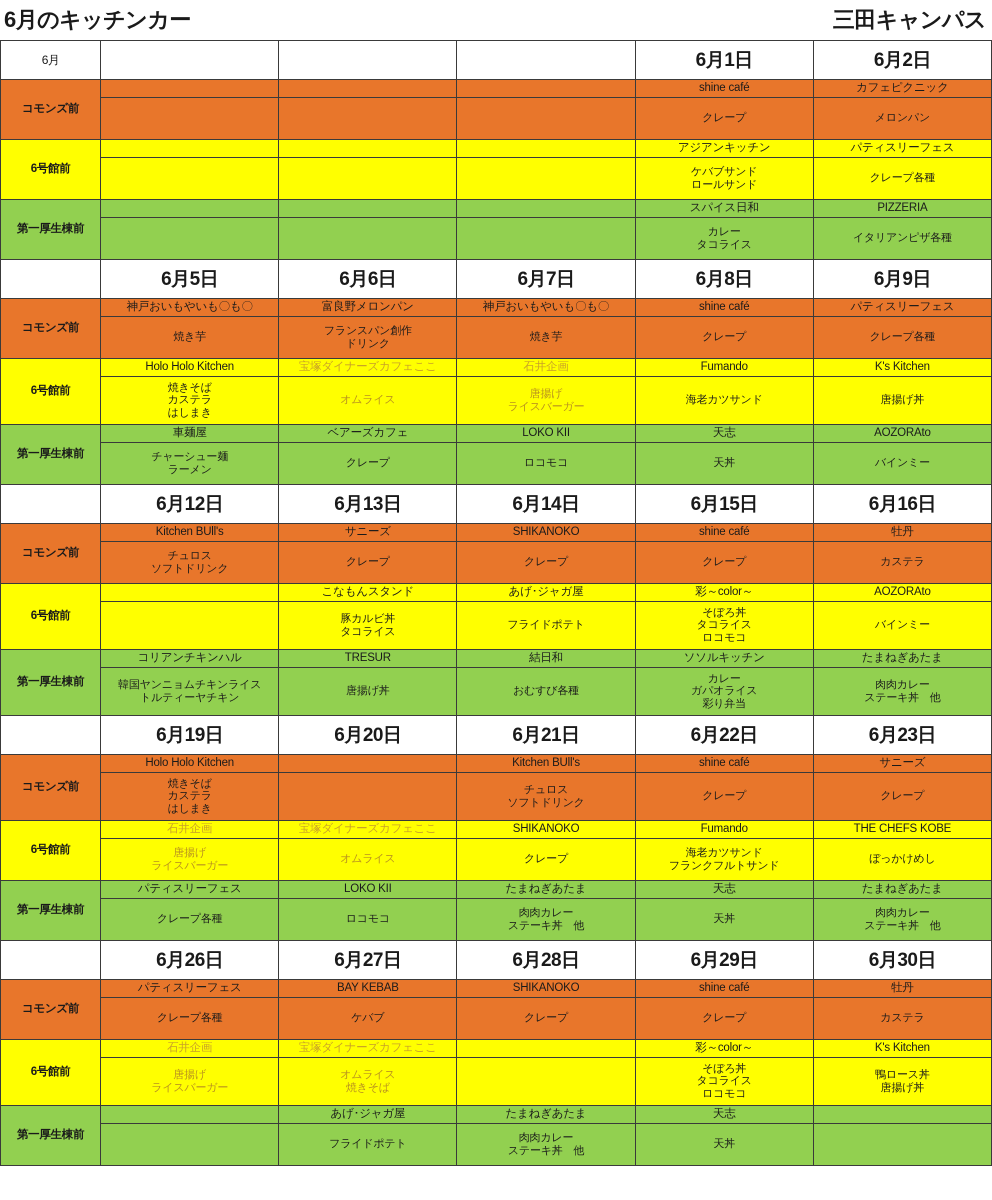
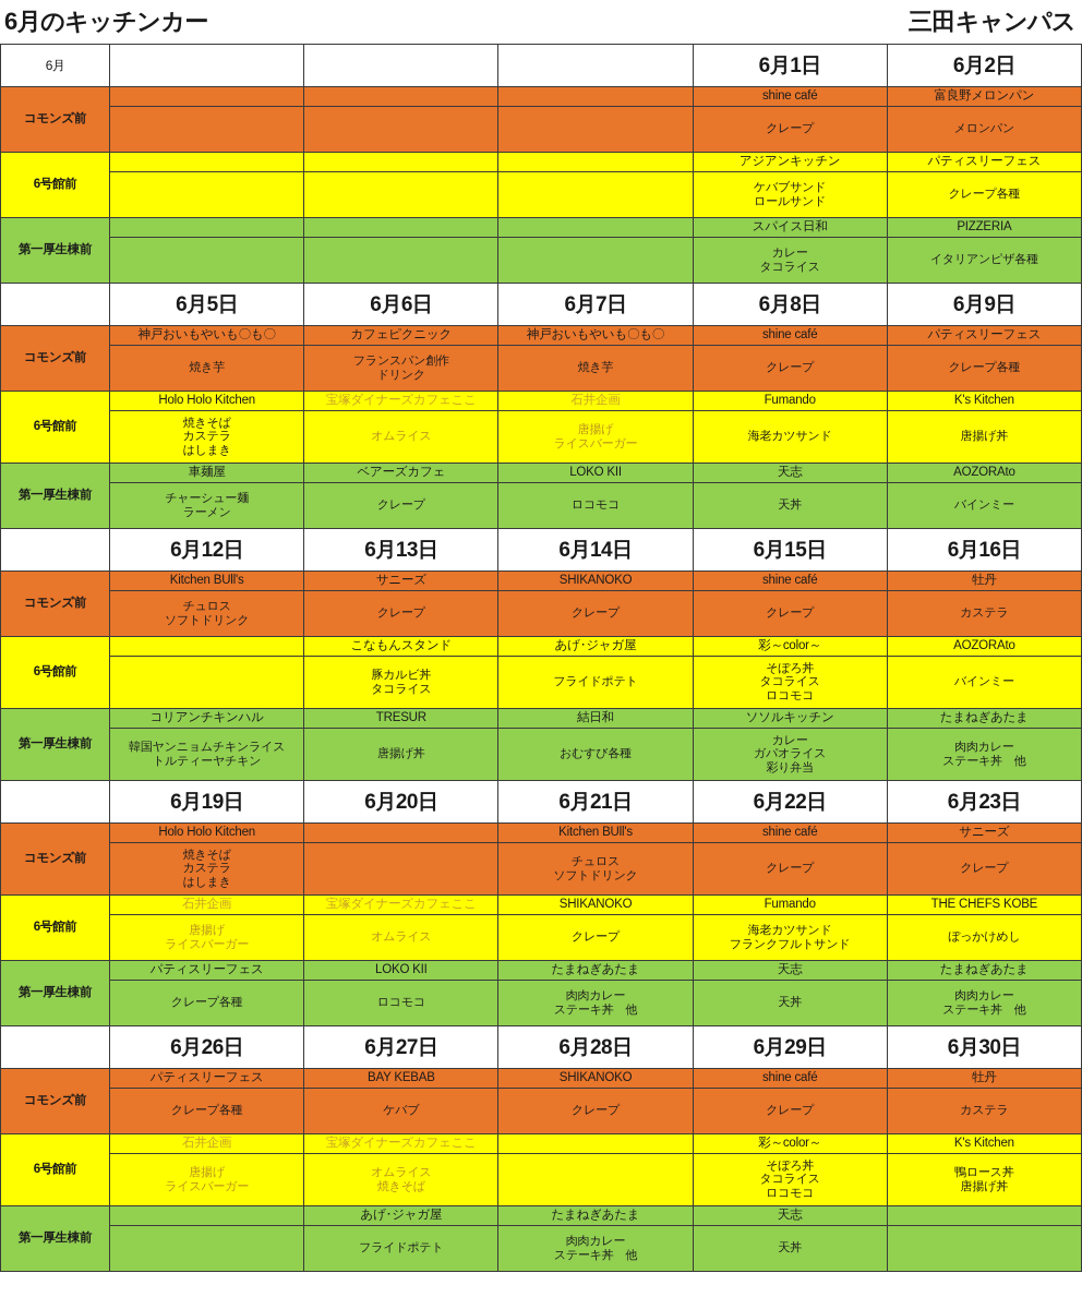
  6月のキッチンカー
  三田キャンパス
  6月				6月1日	6月2日
- コモンズ前				shine café	カフェピクニック
+ コモンズ前				shine café	富良野メロンパン
  			クレープ	メロンパン
  6号館前				アジアンキッチン	パティスリーフェス
  			ケバブサンドロールサンド	クレープ各種
  第一厚生棟前				スパイス日和	PIZZERIA
  			カレータコライス	イタリアンピザ各種
  	6月5日	6月6日	6月7日	6月8日	6月9日
- コモンズ前	神戸おいもやいも〇も〇	富良野メロンパン	神戸おいもやいも〇も〇	shine café	パティスリーフェス
+ コモンズ前	神戸おいもやいも〇も〇	カフェピクニック	神戸おいもやいも〇も〇	shine café	パティスリーフェス
  焼き芋	フランスパン創作ドリンク	焼き芋	クレープ	クレープ各種
  6号館前	Holo Holo Kitchen	宝塚ダイナーズカフェここ	石井企画	Fumando	K's Kitchen
  焼きそばカステラはしまき	オムライス	唐揚げライスバーガー	海老カツサンド	唐揚げ丼
  第一厚生棟前	車麺屋	ベアーズカフェ	LOKO KII	天志	AOZORAto
  チャーシュー麺ラーメン	クレープ	ロコモコ	天丼	バインミー
  	6月12日	6月13日	6月14日	6月15日	6月16日
  コモンズ前	Kitchen BUll's	サニーズ	SHIKANOKO	shine café	牡丹
  チュロスソフトドリンク	クレープ	クレープ	クレープ	カステラ
  6号館前		こなもんスタンド	あげ･ジャガ屋	彩～color～	AOZORAto
  	豚カルビ丼タコライス	フライドポテト	そぼろ丼タコライスロコモコ	バインミー
  第一厚生棟前	コリアンチキンハル	TRESUR	結日和	ソソルキッチン	たまねぎあたま
  韓国ヤンニョムチキンライストルティーヤチキン	唐揚げ丼	おむすび各種	カレーガパオライス彩り弁当	肉肉カレーステーキ丼 他
  	6月19日	6月20日	6月21日	6月22日	6月23日
  コモンズ前	Holo Holo Kitchen		Kitchen BUll's	shine café	サニーズ
  焼きそばカステラはしまき		チュロスソフトドリンク	クレープ	クレープ
  6号館前	石井企画	宝塚ダイナーズカフェここ	SHIKANOKO	Fumando	THE CHEFS KOBE
  唐揚げライスバーガー	オムライス	クレープ	海老カツサンドフランクフルトサンド	ぼっかけめし
  第一厚生棟前	パティスリーフェス	LOKO KII	たまねぎあたま	天志	たまねぎあたま
  クレープ各種	ロコモコ	肉肉カレーステーキ丼 他	天丼	肉肉カレーステーキ丼 他
  	6月26日	6月27日	6月28日	6月29日	6月30日
  コモンズ前	パティスリーフェス	BAY KEBAB	SHIKANOKO	shine café	牡丹
  クレープ各種	ケバブ	クレープ	クレープ	カステラ
  6号館前	石井企画	宝塚ダイナーズカフェここ		彩～color～	K's Kitchen
  唐揚げライスバーガー	オムライス焼きそば		そぼろ丼タコライスロコモコ	鴨ロース丼唐揚げ丼
  第一厚生棟前		あげ･ジャガ屋	たまねぎあたま	天志
  	フライドポテト	肉肉カレーステーキ丼 他	天丼
